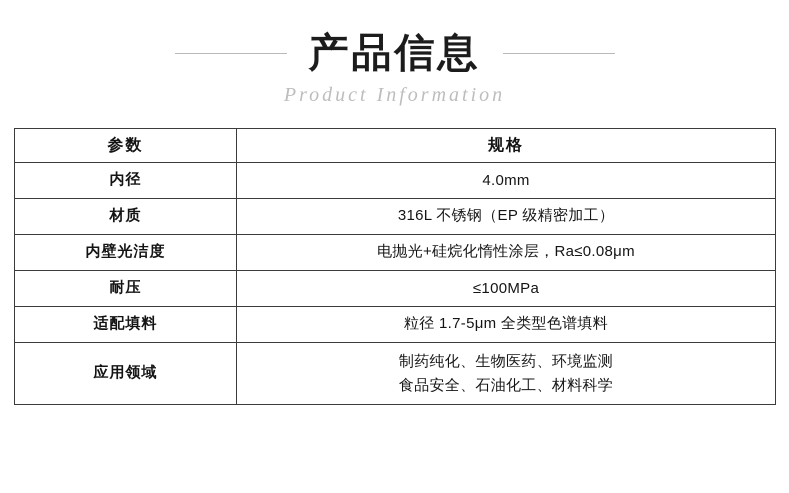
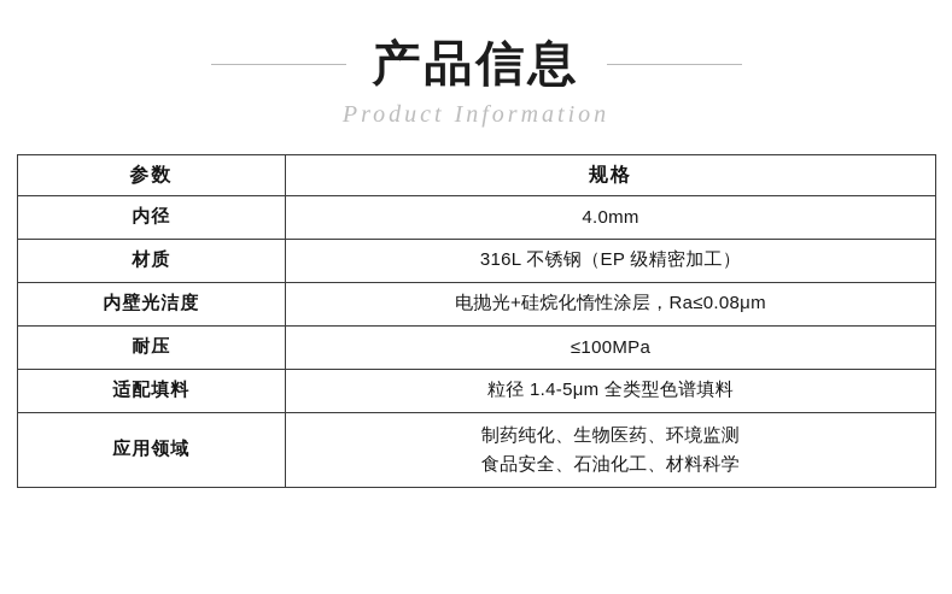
  产品信息
  Product Information
  参数	规格
  内径	4.0mm
  材质	316L 不锈钢（EP 级精密加工）
  内壁光洁度	电抛光+硅烷化惰性涂层，Ra≤0.08μm
  耐压	≤100MPa
- 适配填料	粒径 1.7-5μm 全类型色谱填料
+ 适配填料	粒径 1.4-5μm 全类型色谱填料
  应用领域	制药纯化、生物医药、环境监测 食品安全、石油化工、材料科学
